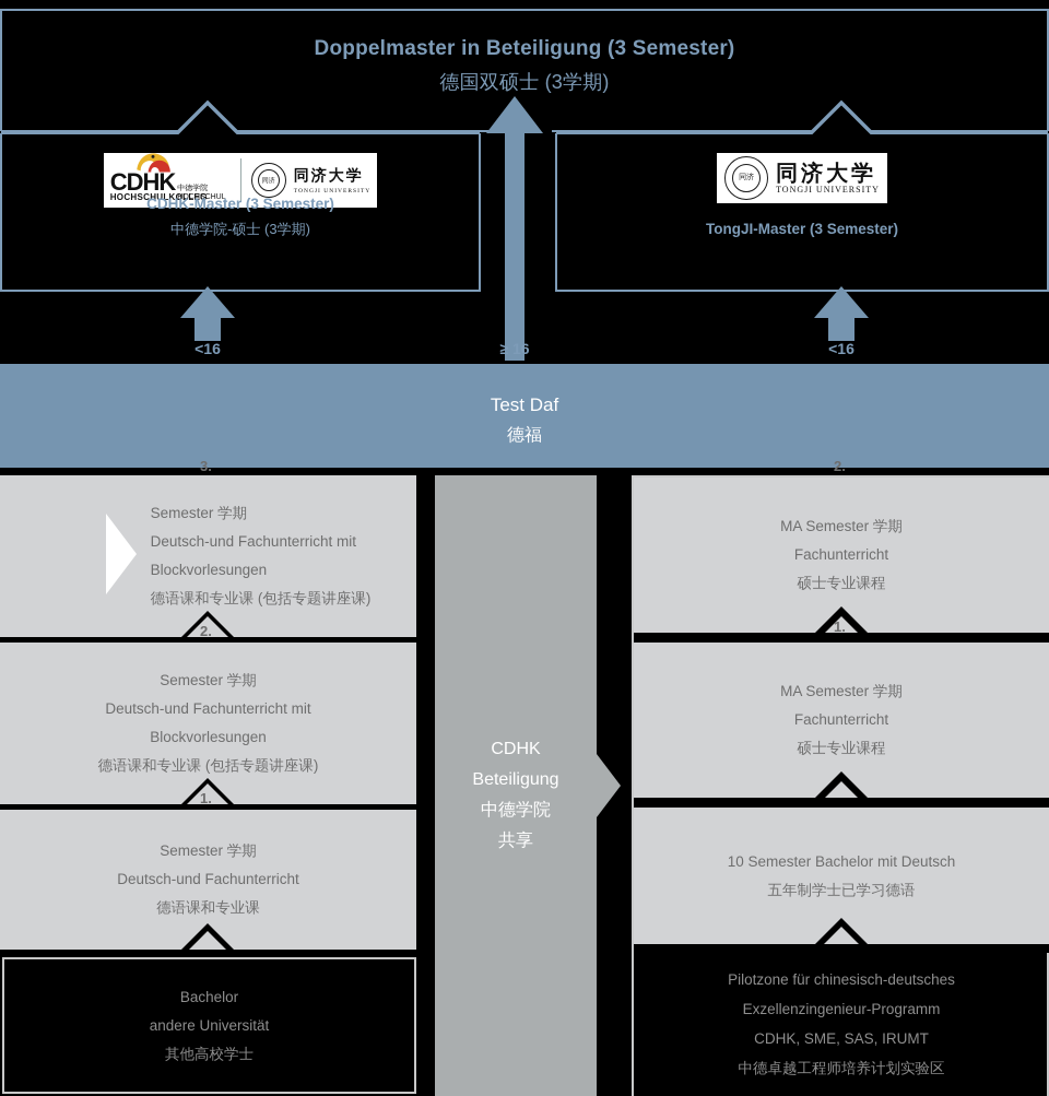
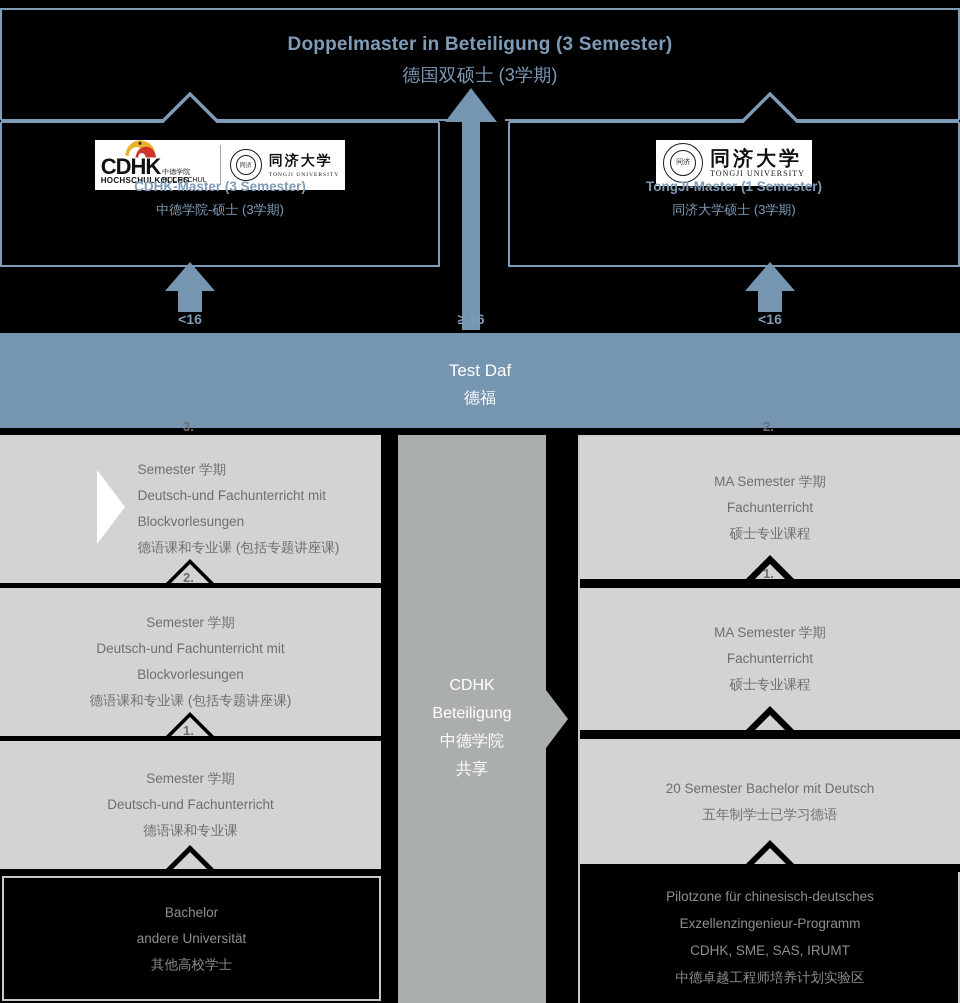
  Doppelmaster in Beteiligung (3 Semester)
  德国双硕士 (3学期)
  CDHK
  HOCHSCHULKOLLEG
  同济大学
  CDHK-Master (3 Semester)
  中德学院-硕士 (3学期)
  同济
  同济大学
  TONGJI UNIVERSITY
- TongJI-Master (3 Semester)
+ TongJI-Master (1 Semester)
+ 同济大学硕士 (3学期)
  <16
  ≥ 16
  <16
  Test Daf
  德福
  Semester 学期
  Deutsch-und Fachunterricht mit
  Blockvorlesungen
  德语课和专业课 (包括专题讲座课)
  Semester 学期
  Deutsch-und Fachunterricht mit
  Blockvorlesungen
  德语课和专业课 (包括专题讲座课)
  Semester 学期
  Deutsch-und Fachunterricht
  德语课和专业课
  Bachelor
  andere Universität
  其他高校学士
  CDHK
  Beteiligung
  中德学院
  共享
  MA Semester 学期
  Fachunterricht
  硕士专业课程
  MA Semester 学期
  Fachunterricht
  硕士专业课程
- 10 Semester Bachelor mit Deutsch
+ 20 Semester Bachelor mit Deutsch
  五年制学士已学习德语
  Pilotzone für chinesisch-deutsches
  Exzellenzingenieur-Programm
  CDHK, SME, SAS, IRUMT
  中德卓越工程师培养计划实验区
  3.
  2.
  1.
  2.
  1.
